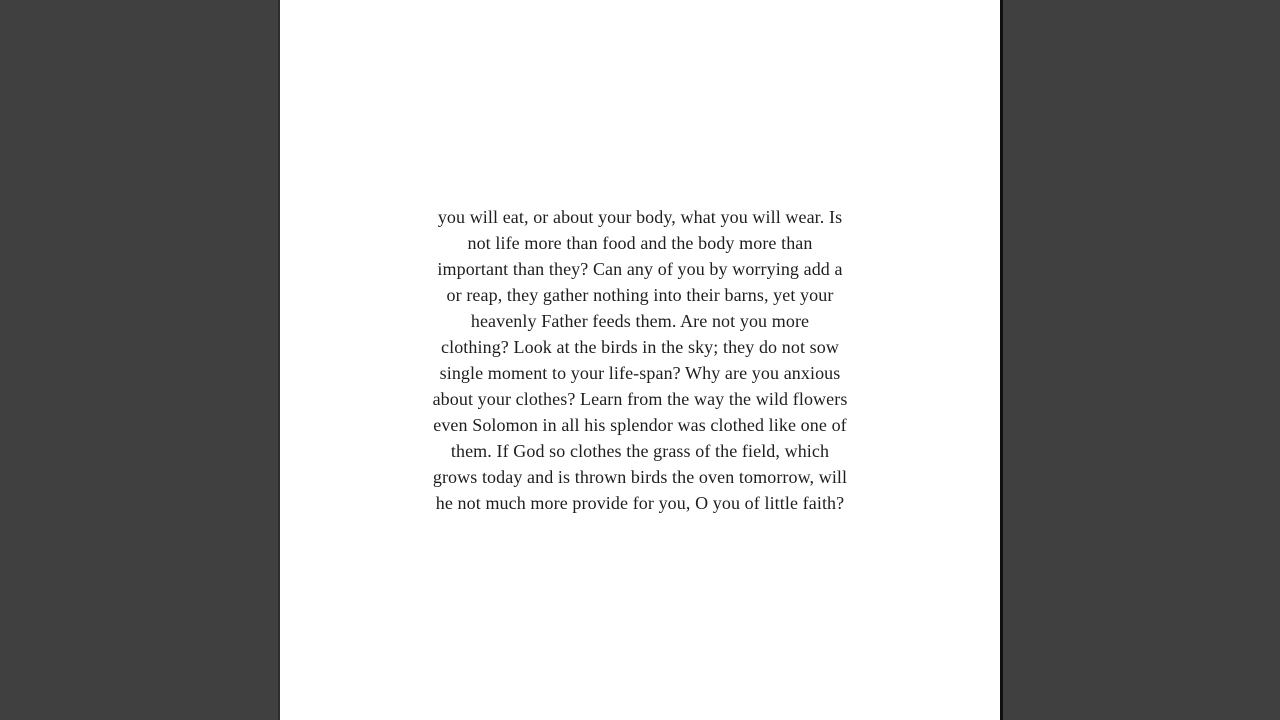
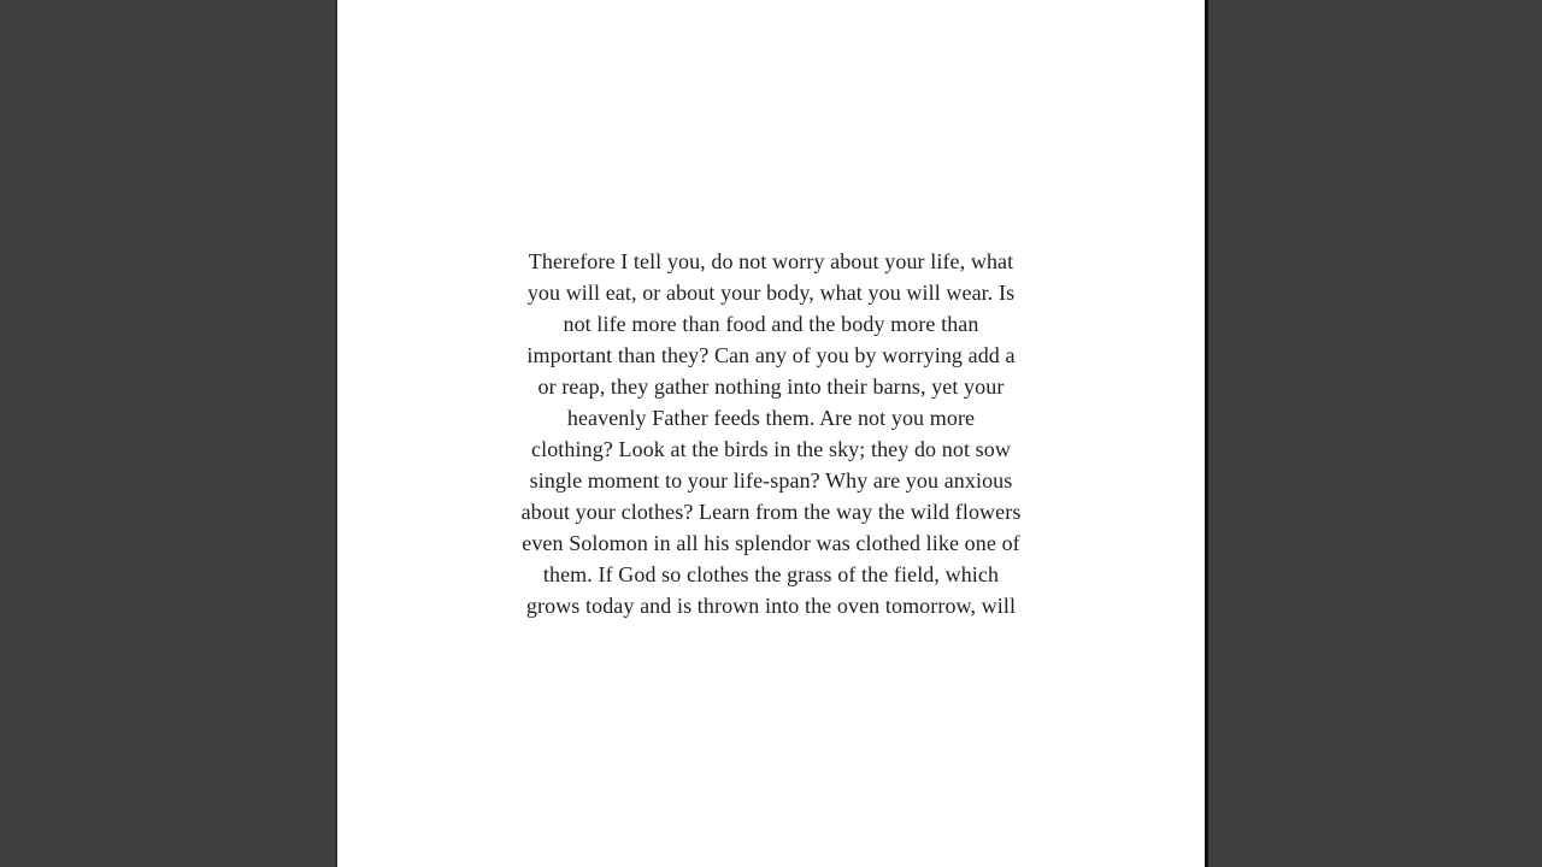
+ Therefore I tell you, do not worry about your life, what
  you will eat, or about your body, what you will wear. Is
  not life more than food and the body more than
  important than they? Can any of you by worrying add a
  or reap, they gather nothing into their barns, yet your
  heavenly Father feeds them. Are not you more
  clothing? Look at the birds in the sky; they do not sow
  single moment to your life-span? Why are you anxious
  about your clothes? Learn from the way the wild flowers
  even Solomon in all his splendor was clothed like one of
  them. If God so clothes the grass of the field, which
- grows today and is thrown birds the oven tomorrow, will
+ grows today and is thrown into the oven tomorrow, will
- he not much more provide for you, O you of little faith?
